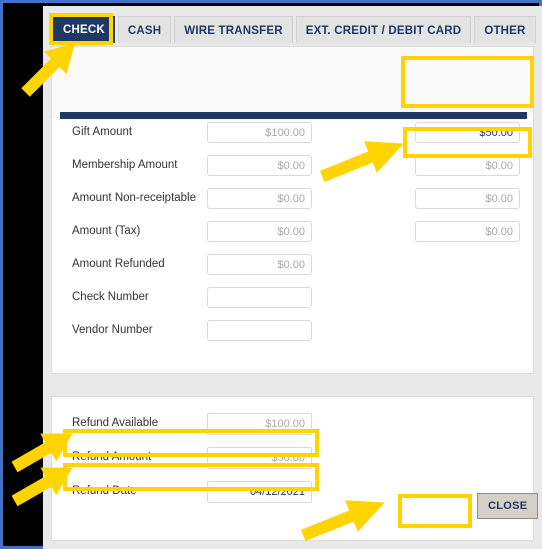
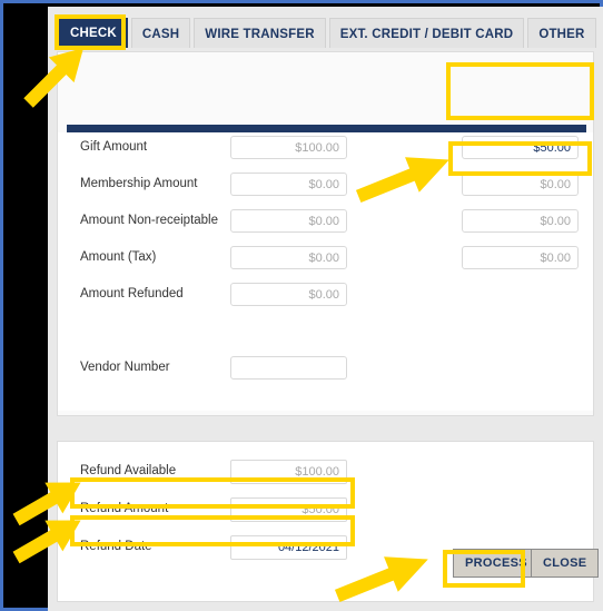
  CHECK
  CASH
  WIRE TRANSFER
  EXT. CREDIT / DEBIT CARD
  OTHER
  Gift Amount
  $100.00
  $50.00
  Membership Amount
  $0.00
  $0.00
  Amount Non-receiptable
  $0.00
  $0.00
  Amount (Tax)
  $0.00
  $0.00
  Amount Refunded
  $0.00
- Check Number
  Vendor Number
  Refund Available
  $100.00
  Refund Amount
  $50.00
  Refund Date
  04/12/2021
+ PROCESS
  CLOSE
